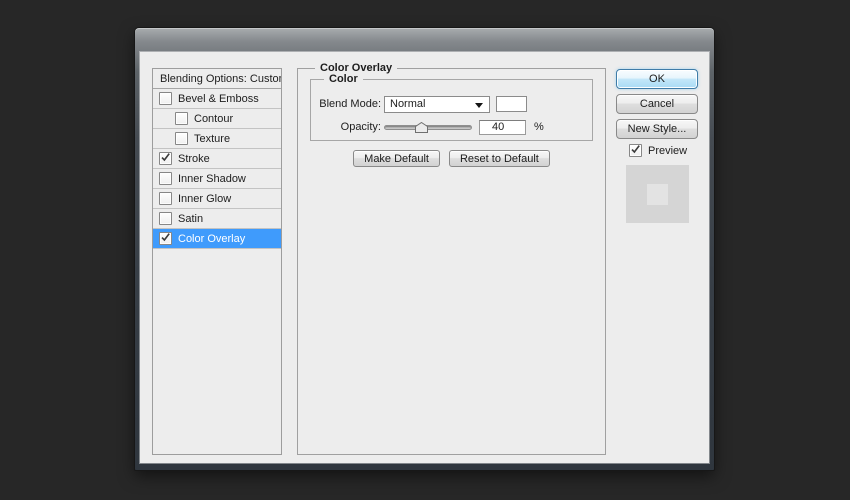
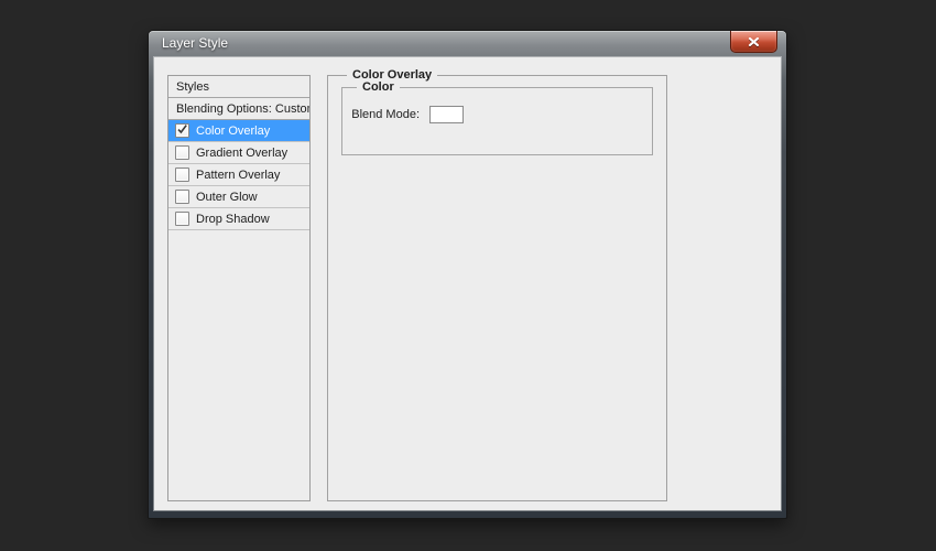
+ Layer Style
+ Styles
  Blending Options: Custo
- Bevel & Emboss
- Contour
- Texture
- Stroke
- Inner Shadow
- Inner Glow
- Satin
  Color Overlay
+ Gradient Overlay
+ Pattern Overlay
+ Outer Glow
+ Drop Shadow
  Color Overlay
  Color
  Blend Mode:
- Normal
- Opacity:
- 40
- %
- Make Default
- Reset to Default
- OK
- Cancel
- New Style...
- Preview
